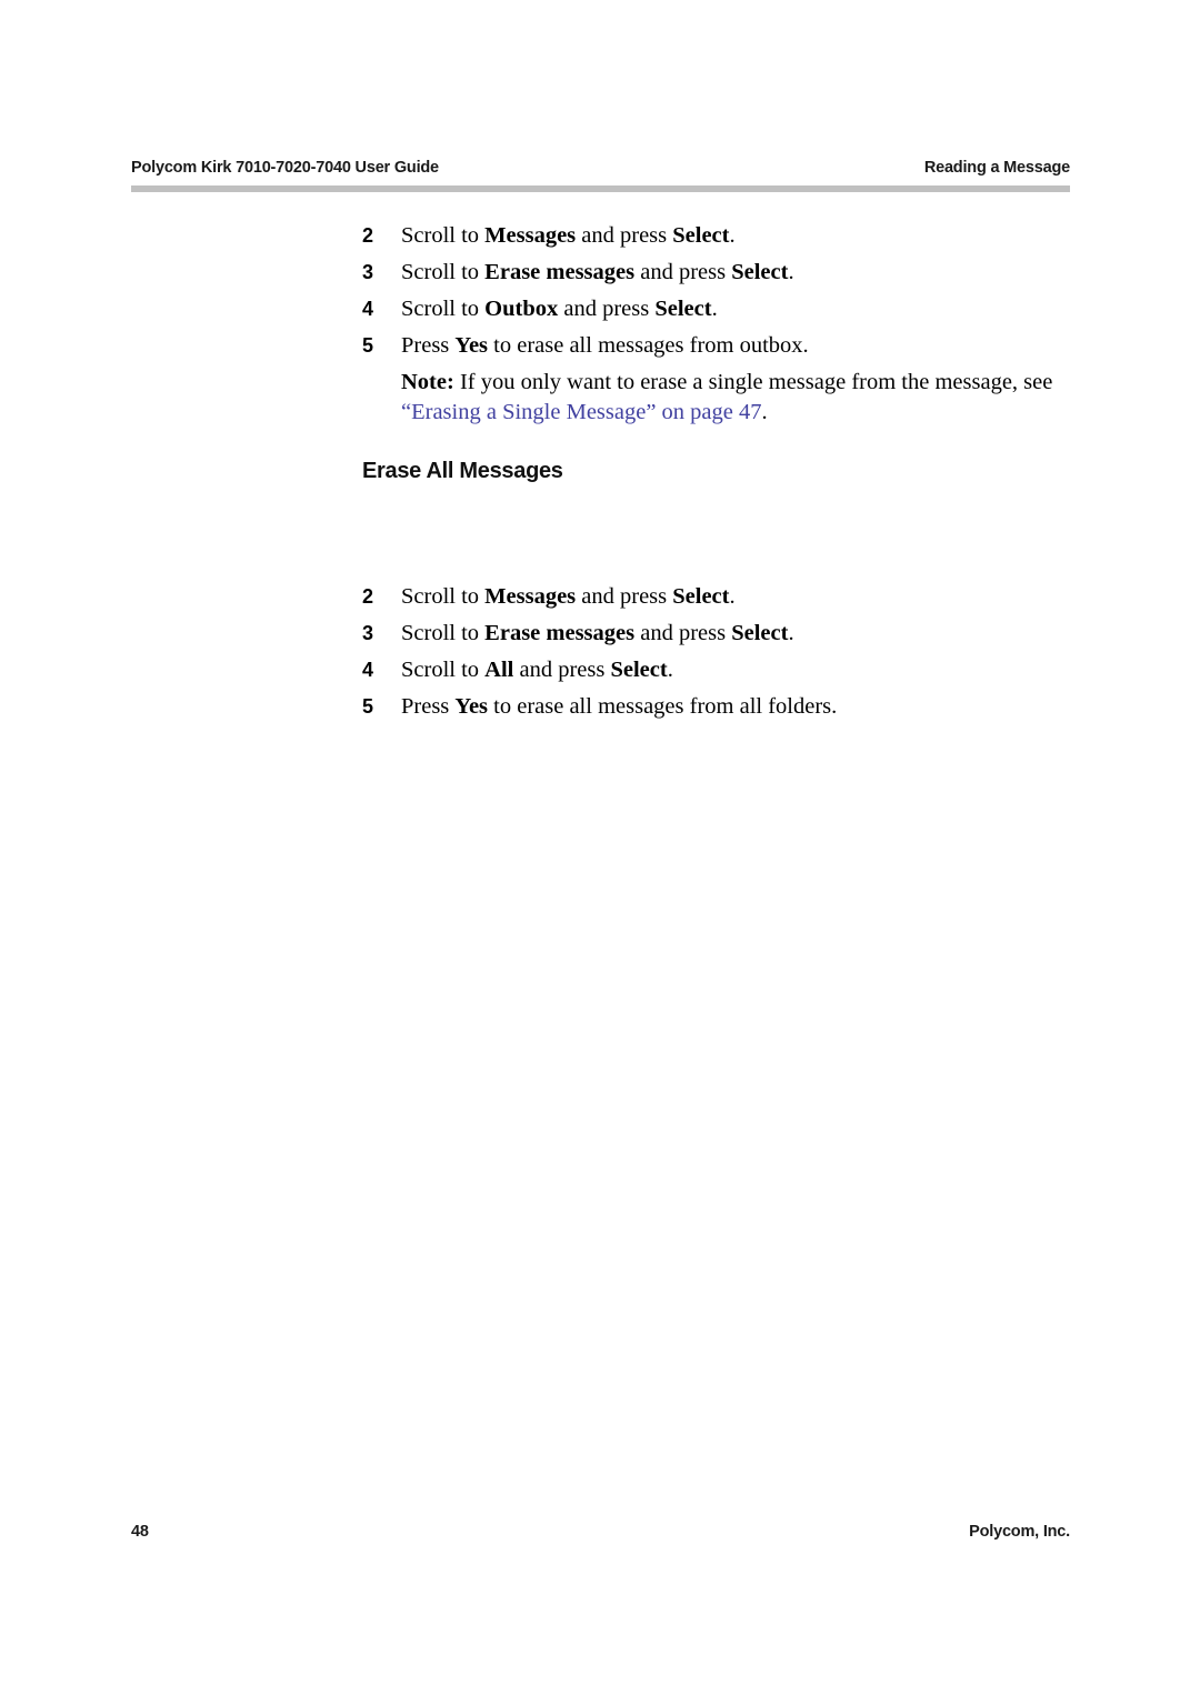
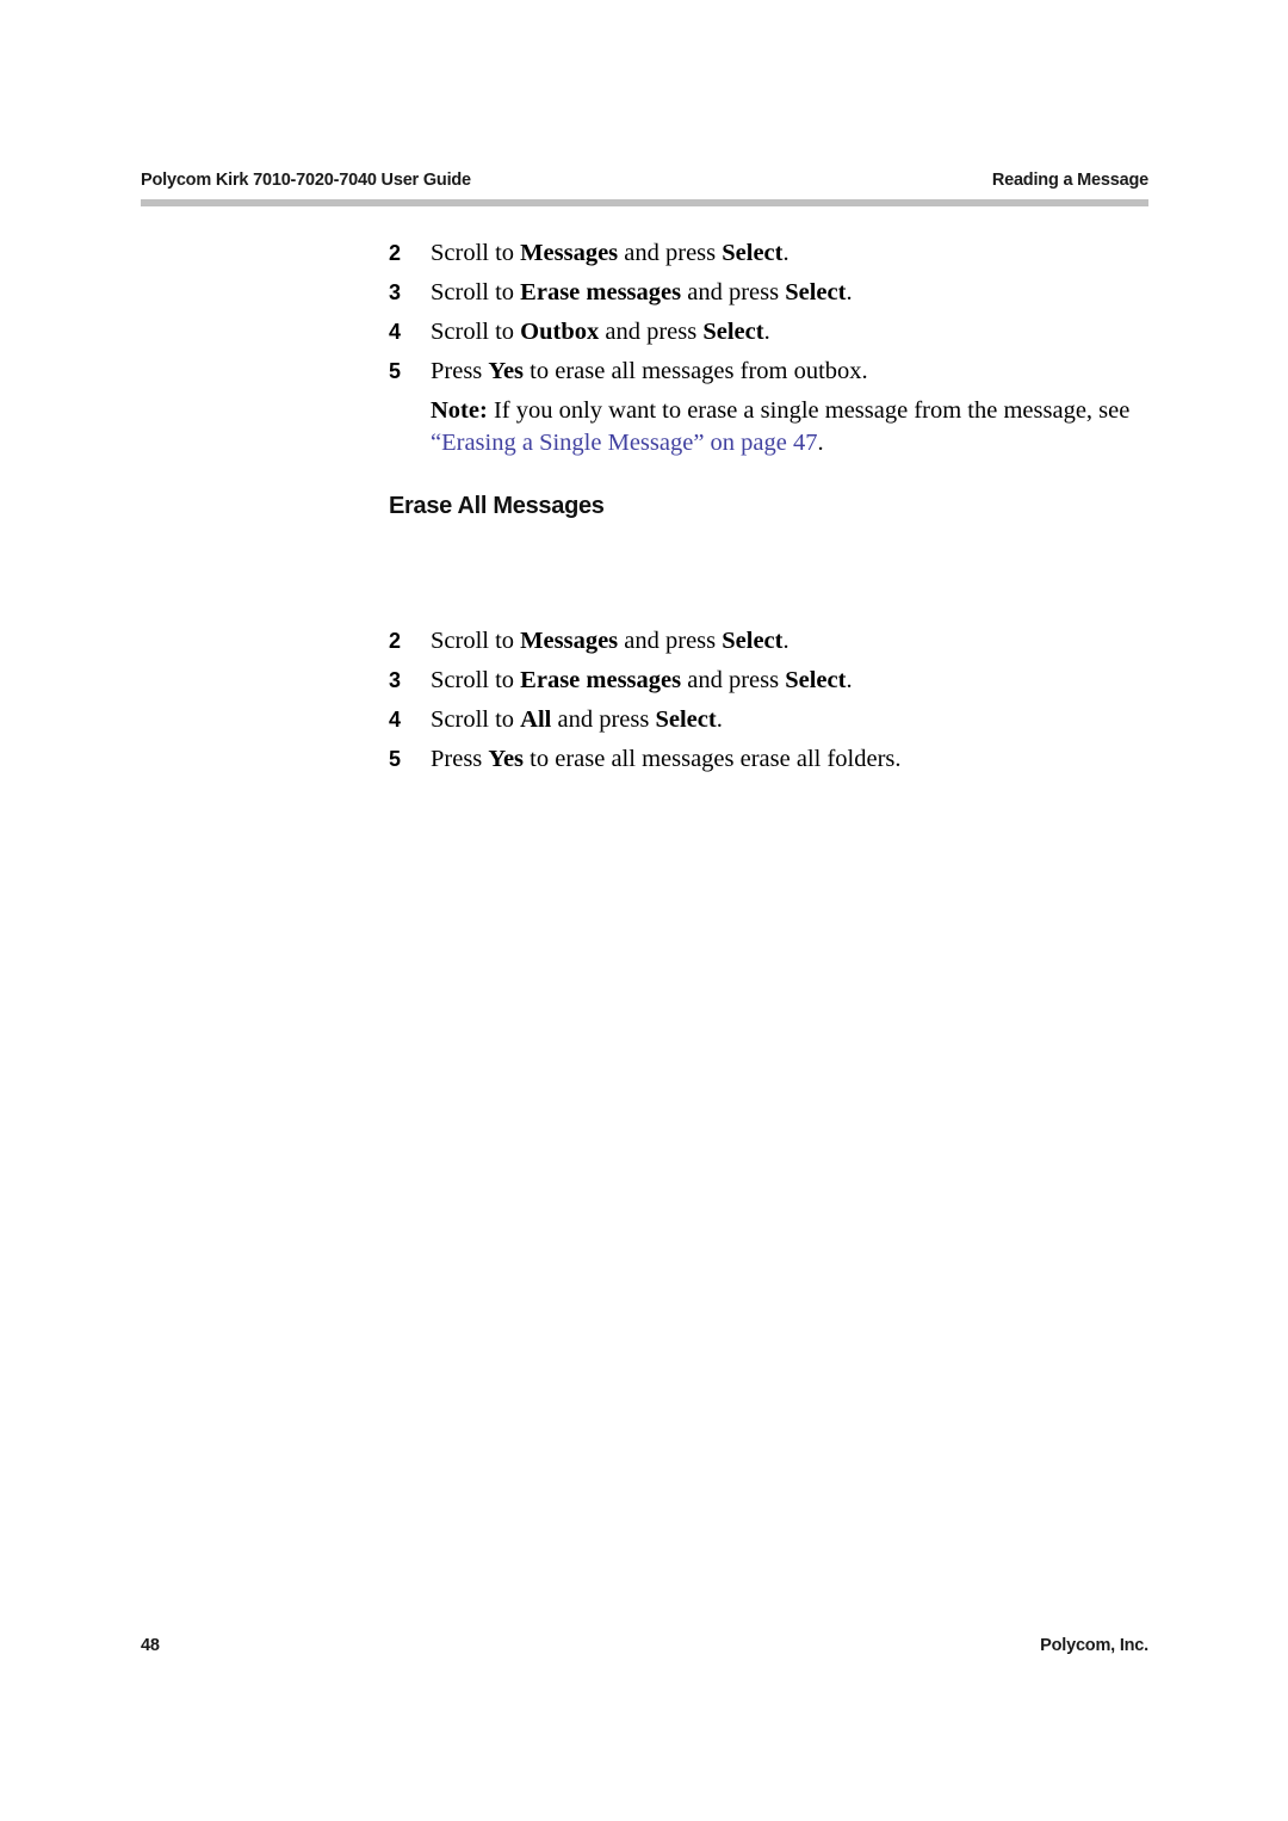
  Polycom Kirk 7010-7020-7040 User Guide
  Reading a Message
  2
  Scroll to Messages and press Select.
  3
  Scroll to Erase messages and press Select.
  4
  Scroll to Outbox and press Select.
  5
  Press Yes to erase all messages from outbox.
  Note: If you only want to erase a single message from the message, see “Erasing a Single Message” on page 47.
  Erase All Messages
  2
  Scroll to Messages and press Select.
  3
  Scroll to Erase messages and press Select.
  4
  Scroll to All and press Select.
  5
- Press Yes to erase all messages from all folders.
+ Press Yes to erase all messages erase all folders.
  48
  Polycom, Inc.
